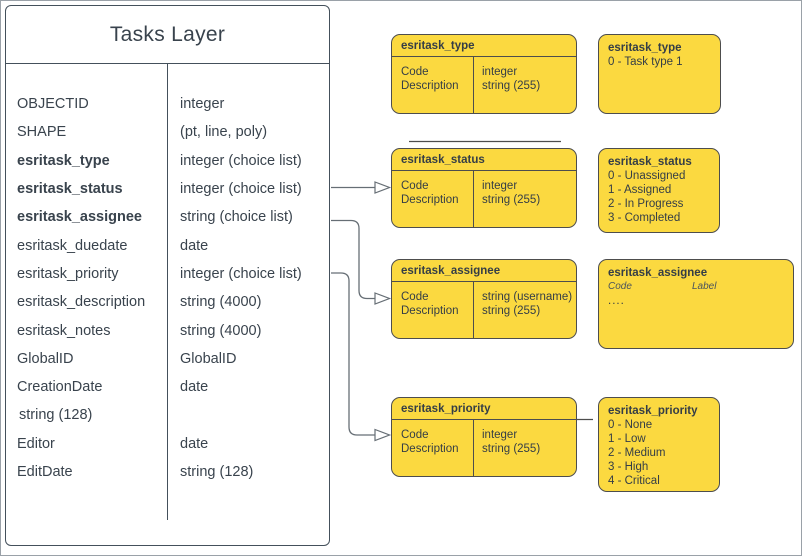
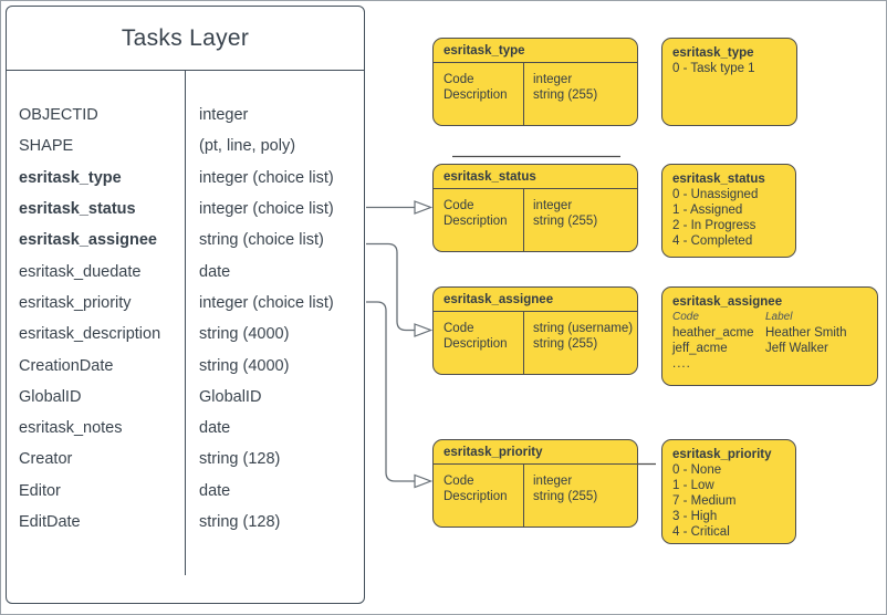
  Tasks Layer
  OBJECTID
  integer
  SHAPE
  (pt, line, poly)
  esritask_type
  integer (choice list)
  esritask_status
  integer (choice list)
  esritask_assignee
  string (choice list)
  esritask_duedate
  date
  esritask_priority
  integer (choice list)
  esritask_description
  string (4000)
- esritask_notes
+ CreationDate
  string (4000)
  GlobalID
  GlobalID
- CreationDate
+ esritask_notes
  date
+ Creator
  string (128)
  Editor
  date
  EditDate
  string (128)
  esritask_type
  Code
  Description
  integer
  string (255)
  esritask_status
  Code
  Description
  integer
  string (255)
  esritask_assignee
  Code
  Description
  string (username)
  string (255)
  esritask_priority
  Code
  Description
  integer
  string (255)
  esritask_type
  0 - Task type 1
  esritask_status
  0 - Unassigned
  1 - Assigned
  2 - In Progress
- 3 - Completed
+ 4 - Completed
  esritask_assignee
  Code
  Label
+ heather_acme
+ Heather Smith
+ jeff_acme
+ Jeff Walker
  ....
  esritask_priority
  0 - None
  1 - Low
- 2 - Medium
+ 7 - Medium
  3 - High
  4 - Critical
